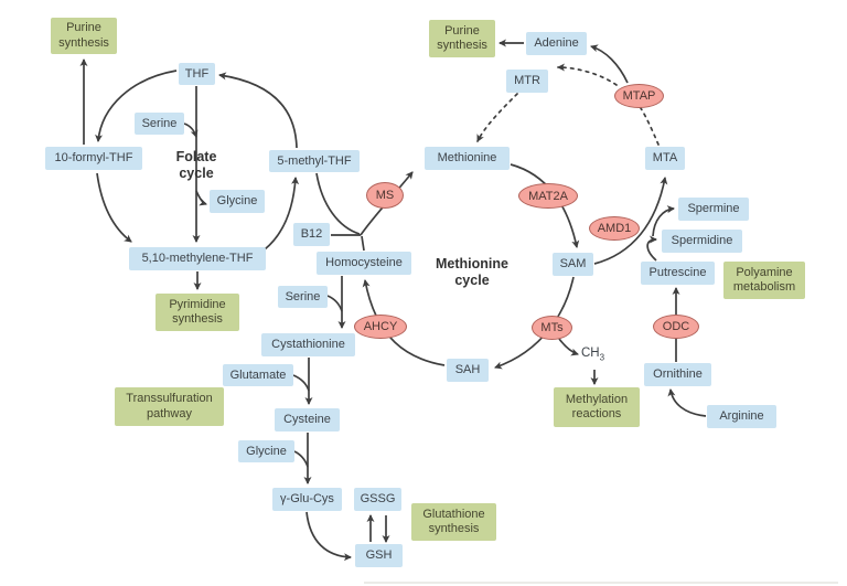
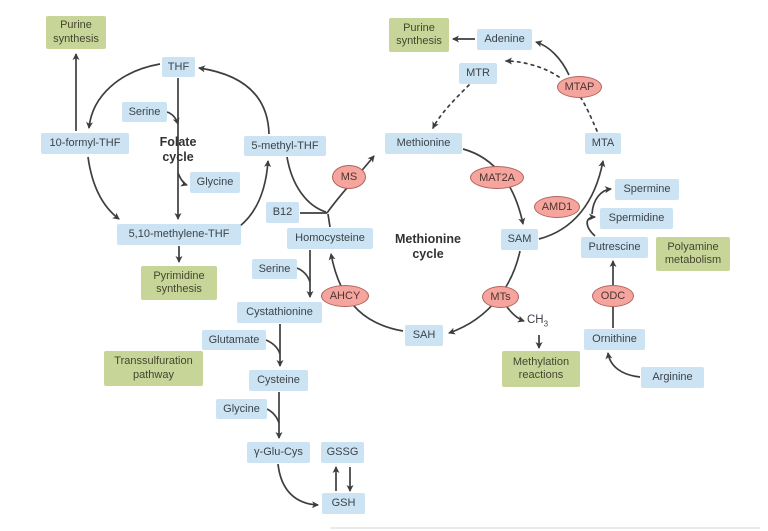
  Purine synthesis
  Purine synthesis
  Pyrimidine synthesis
  Transsulfuration pathway
- Glutathione synthesis
  Methylation reactions
  Polyamine metabolism
  THF
  Serine
  10-formyl-THF
  Glycine
  5-methyl-THF
  5,10-methylene-THF
  B12
  Homocysteine
  Serine
  Cystathionine
  Glutamate
  Cysteine
  Glycine
  γ-Glu-Cys
  GSSG
  GSH
  Adenine
  MTR
  Methionine
  MTA
  SAM
  Spermine
  Spermidine
  Putrescine
  SAH
  Ornithine
  Arginine
  CH3
  Folate cycle
  Methionine cycle
  MS
  MAT2A
  AMD1
  MTs
  AHCY
  MTAP
  ODC
